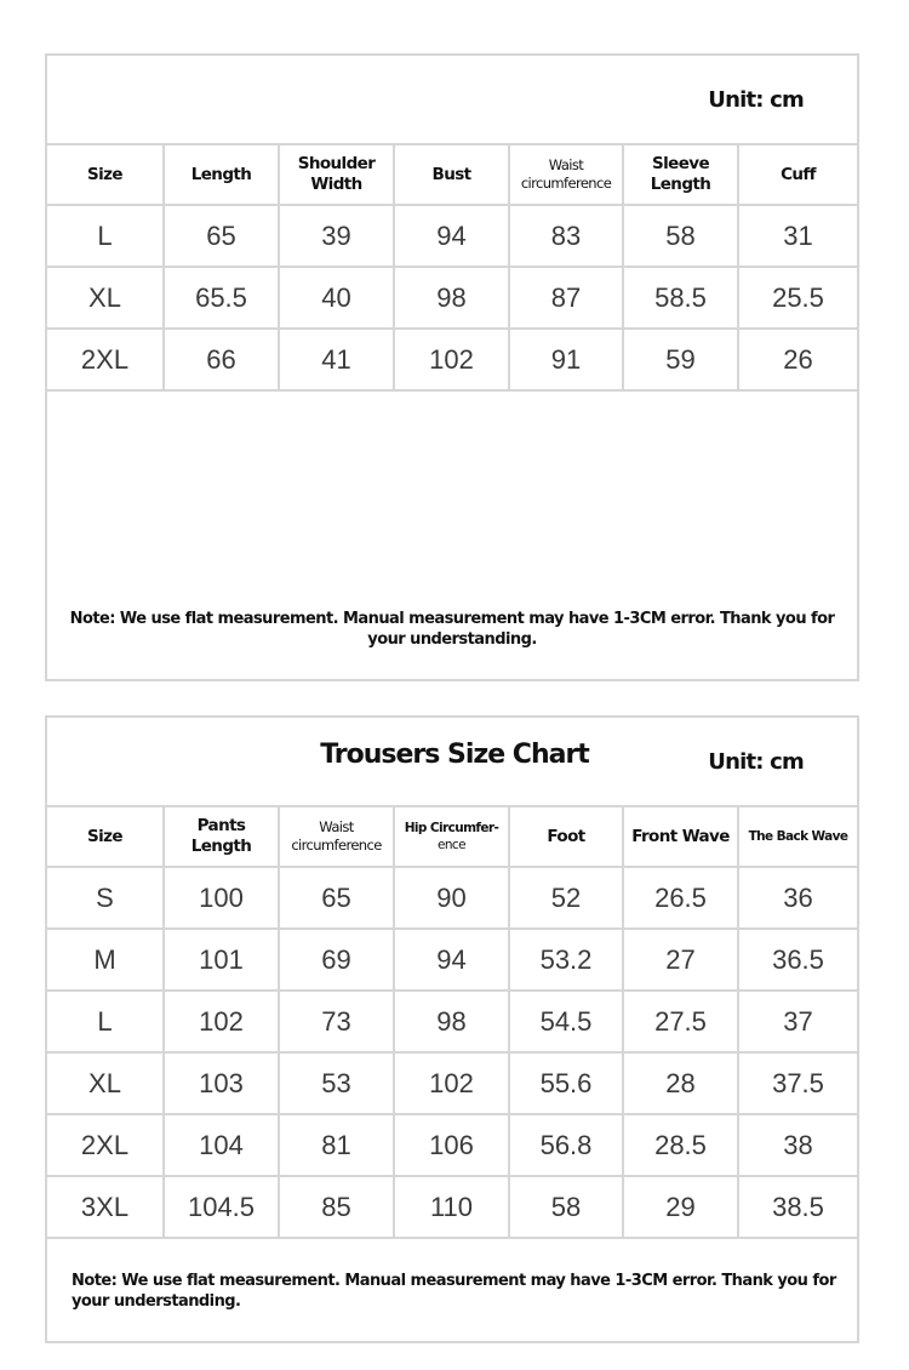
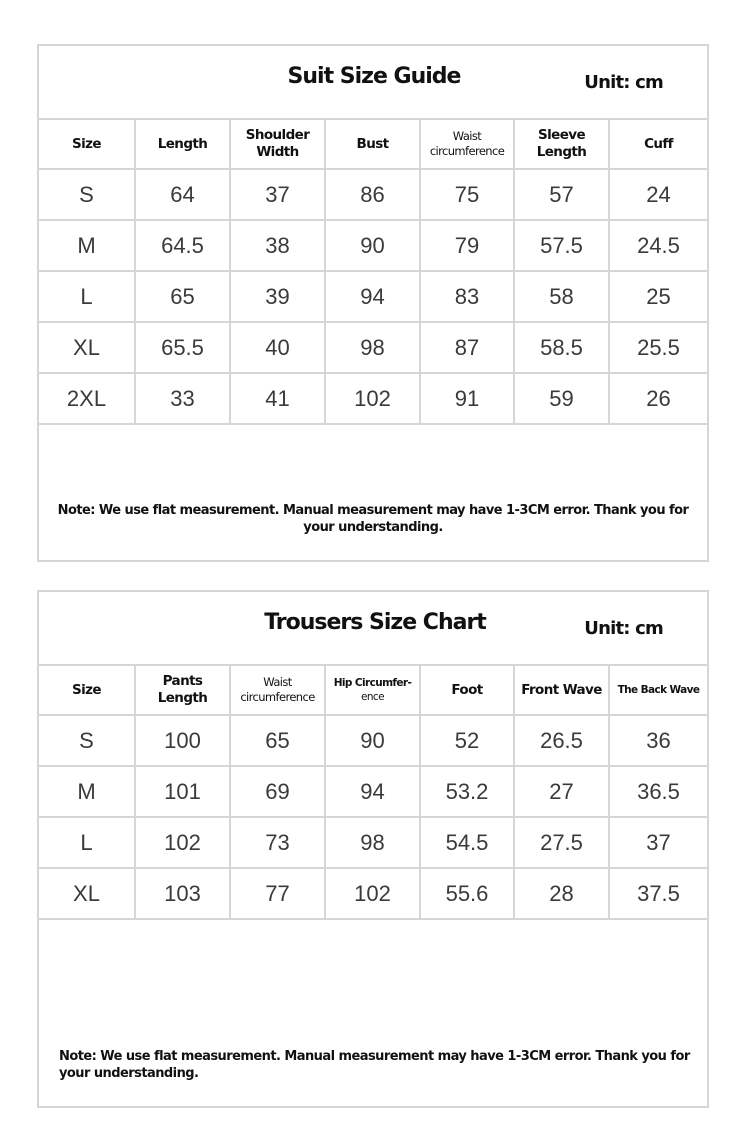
+ Suit Size Guide
  Unit: cm
  Size	Length	ShoulderWidth	Bust	Waistcircumference	SleeveLength	Cuff
+ S	64	37	86	75	57	24
+ M	64.5	38	90	79	57.5	24.5
- L	65	39	94	83	58	31
+ L	65	39	94	83	58	25
  XL	65.5	40	98	87	58.5	25.5
- 2XL	66	41	102	91	59	26
+ 2XL	33	41	102	91	59	26
  Note: We use flat measurement. Manual measurement may have 1-3CM error. Thank you for your understanding.
  Trousers Size Chart
  Unit: cm
  Size	PantsLength	Waistcircumference	Hip Circumfer-ence	Foot	Front Wave	The Back Wave
  S	100	65	90	52	26.5	36
  M	101	69	94	53.2	27	36.5
  L	102	73	98	54.5	27.5	37
- XL	103	53	102	55.6	28	37.5
+ XL	103	77	102	55.6	28	37.5
- 2XL	104	81	106	56.8	28.5	38
- 3XL	104.5	85	110	58	29	38.5
  Note: We use flat measurement. Manual measurement may have 1-3CM error. Thank you for your understanding.
